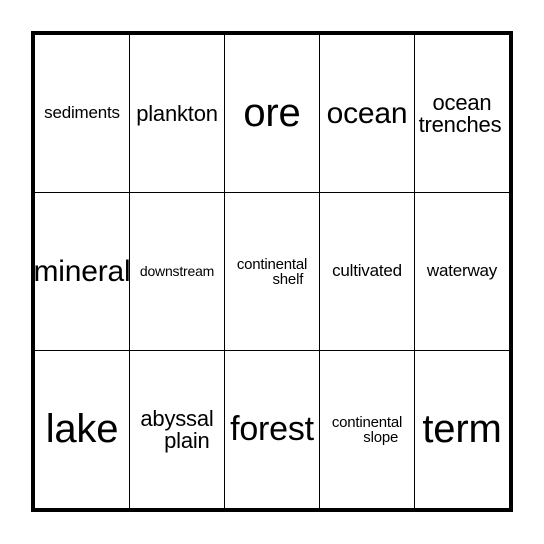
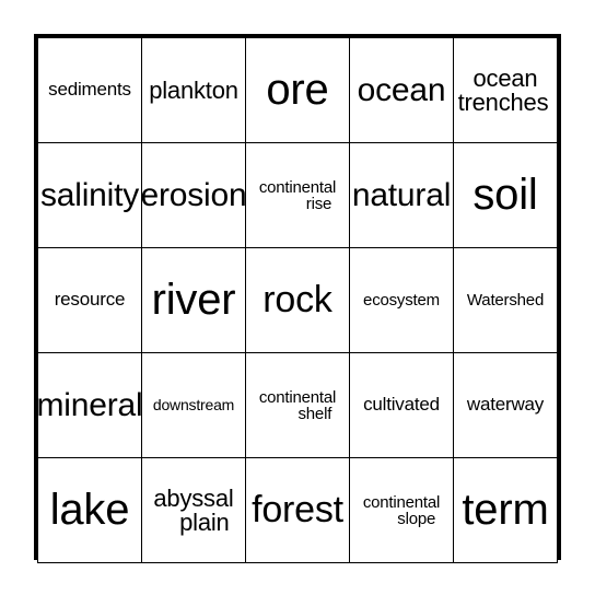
  sediments	plankton	ore	ocean	oceantrenches
+ salinity	erosion	continentalrise	natural	soil
+ resource	river	rock	ecosystem	Watershed
  mineral	downstream	continentalshelf	cultivated	waterway
  lake	abyssalplain	forest	continentalslope	term
